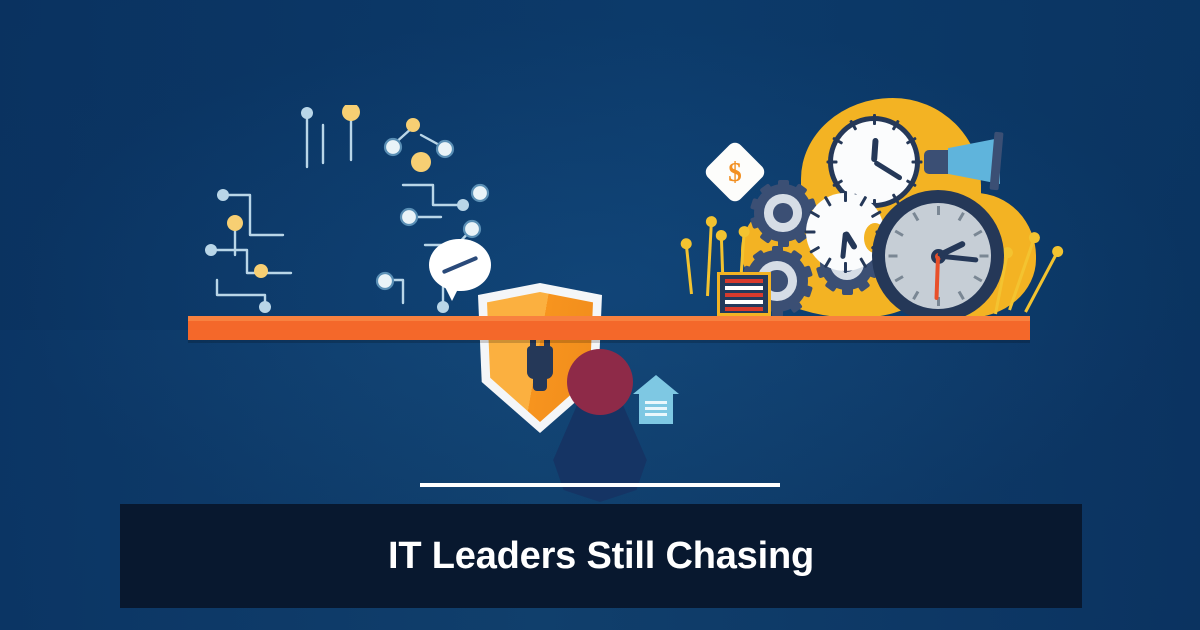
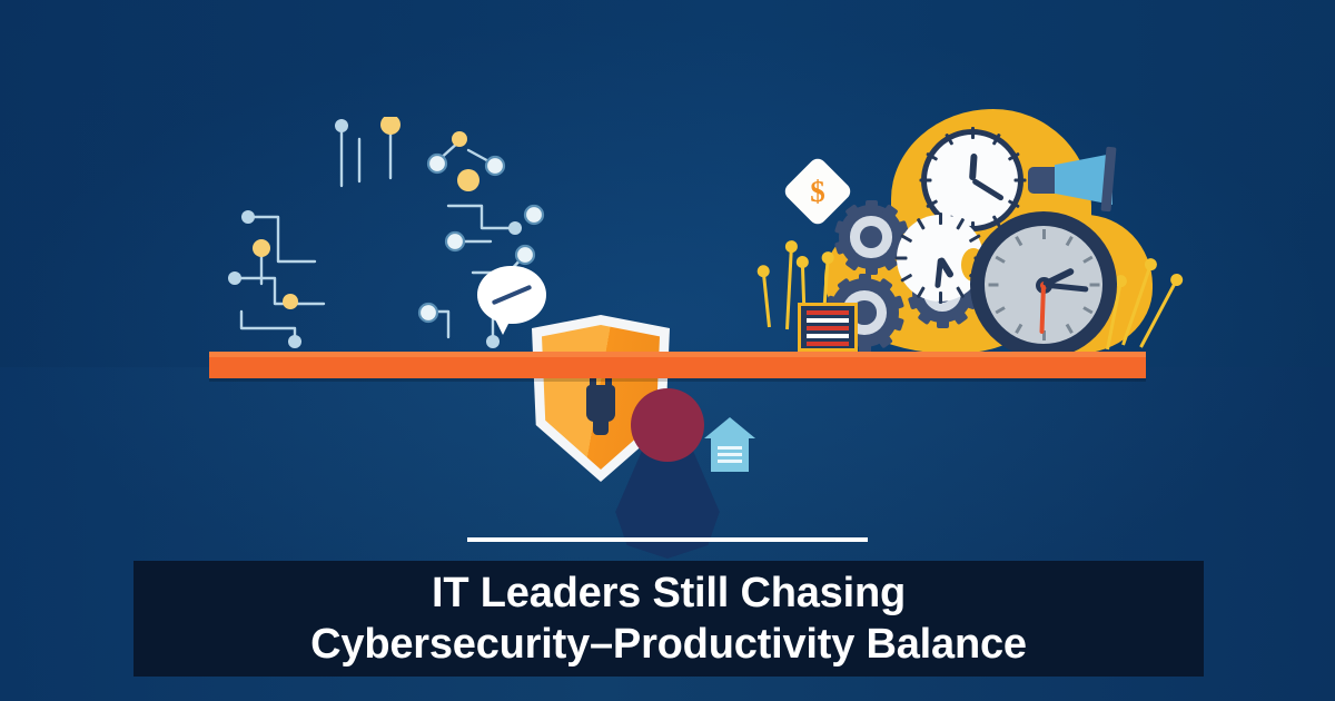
  $
  IT Leaders Still Chasing
+ Cybersecurity–Productivity Balance
